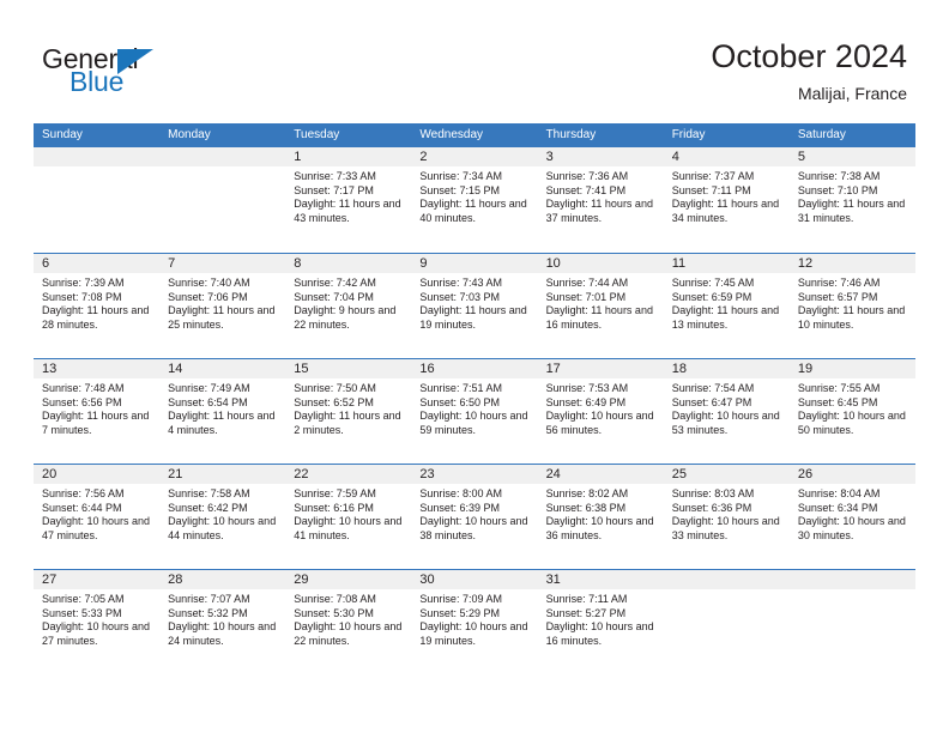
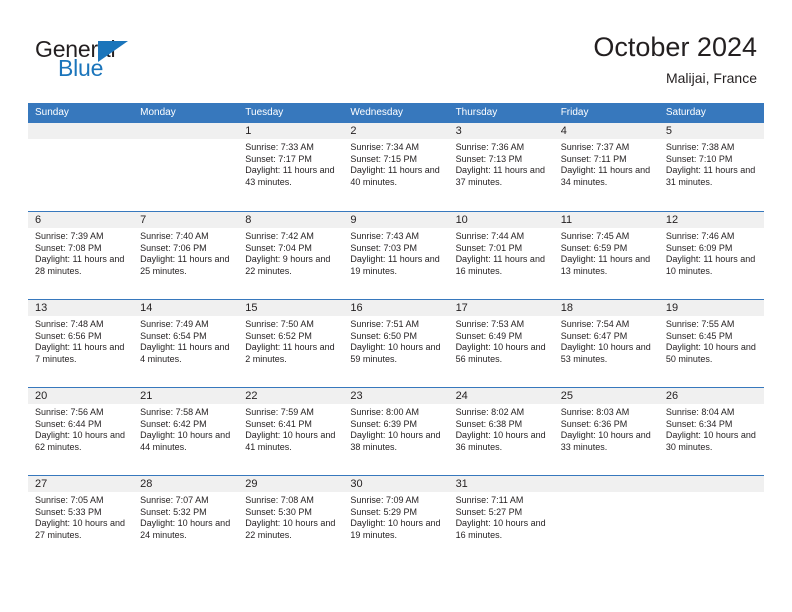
  General
  Blue
  October 2024
  Malijai, France
  Sunday
  Monday
  Tuesday
  Wednesday
  Thursday
  Friday
  Saturday
  1
  Sunrise: 7:33 AM
  Sunset: 7:17 PM
  Daylight: 11 hours and 43 minutes.
  2
  Sunrise: 7:34 AM
  Sunset: 7:15 PM
  Daylight: 11 hours and 40 minutes.
  3
  Sunrise: 7:36 AM
- Sunset: 7:41 PM
+ Sunset: 7:13 PM
  Daylight: 11 hours and 37 minutes.
  4
  Sunrise: 7:37 AM
  Sunset: 7:11 PM
  Daylight: 11 hours and 34 minutes.
  5
  Sunrise: 7:38 AM
  Sunset: 7:10 PM
  Daylight: 11 hours and 31 minutes.
  6
  Sunrise: 7:39 AM
  Sunset: 7:08 PM
  Daylight: 11 hours and 28 minutes.
  7
  Sunrise: 7:40 AM
  Sunset: 7:06 PM
  Daylight: 11 hours and 25 minutes.
  8
  Sunrise: 7:42 AM
  Sunset: 7:04 PM
  Daylight: 9 hours and 22 minutes.
  9
  Sunrise: 7:43 AM
  Sunset: 7:03 PM
  Daylight: 11 hours and 19 minutes.
  10
  Sunrise: 7:44 AM
  Sunset: 7:01 PM
  Daylight: 11 hours and 16 minutes.
  11
  Sunrise: 7:45 AM
  Sunset: 6:59 PM
  Daylight: 11 hours and 13 minutes.
  12
  Sunrise: 7:46 AM
- Sunset: 6:57 PM
+ Sunset: 6:09 PM
  Daylight: 11 hours and 10 minutes.
  13
  Sunrise: 7:48 AM
  Sunset: 6:56 PM
  Daylight: 11 hours and 7 minutes.
  14
  Sunrise: 7:49 AM
  Sunset: 6:54 PM
  Daylight: 11 hours and 4 minutes.
  15
  Sunrise: 7:50 AM
  Sunset: 6:52 PM
  Daylight: 11 hours and 2 minutes.
  16
  Sunrise: 7:51 AM
  Sunset: 6:50 PM
  Daylight: 10 hours and 59 minutes.
  17
  Sunrise: 7:53 AM
  Sunset: 6:49 PM
  Daylight: 10 hours and 56 minutes.
  18
  Sunrise: 7:54 AM
  Sunset: 6:47 PM
  Daylight: 10 hours and 53 minutes.
  19
  Sunrise: 7:55 AM
  Sunset: 6:45 PM
  Daylight: 10 hours and 50 minutes.
  20
  Sunrise: 7:56 AM
  Sunset: 6:44 PM
- Daylight: 10 hours and 47 minutes.
+ Daylight: 10 hours and 62 minutes.
  21
  Sunrise: 7:58 AM
  Sunset: 6:42 PM
  Daylight: 10 hours and 44 minutes.
  22
  Sunrise: 7:59 AM
- Sunset: 6:16 PM
+ Sunset: 6:41 PM
  Daylight: 10 hours and 41 minutes.
  23
  Sunrise: 8:00 AM
  Sunset: 6:39 PM
  Daylight: 10 hours and 38 minutes.
  24
  Sunrise: 8:02 AM
  Sunset: 6:38 PM
  Daylight: 10 hours and 36 minutes.
  25
  Sunrise: 8:03 AM
  Sunset: 6:36 PM
  Daylight: 10 hours and 33 minutes.
  26
  Sunrise: 8:04 AM
  Sunset: 6:34 PM
  Daylight: 10 hours and 30 minutes.
  27
  Sunrise: 7:05 AM
  Sunset: 5:33 PM
  Daylight: 10 hours and 27 minutes.
  28
  Sunrise: 7:07 AM
  Sunset: 5:32 PM
  Daylight: 10 hours and 24 minutes.
  29
  Sunrise: 7:08 AM
  Sunset: 5:30 PM
  Daylight: 10 hours and 22 minutes.
  30
  Sunrise: 7:09 AM
  Sunset: 5:29 PM
  Daylight: 10 hours and 19 minutes.
  31
  Sunrise: 7:11 AM
  Sunset: 5:27 PM
  Daylight: 10 hours and 16 minutes.
